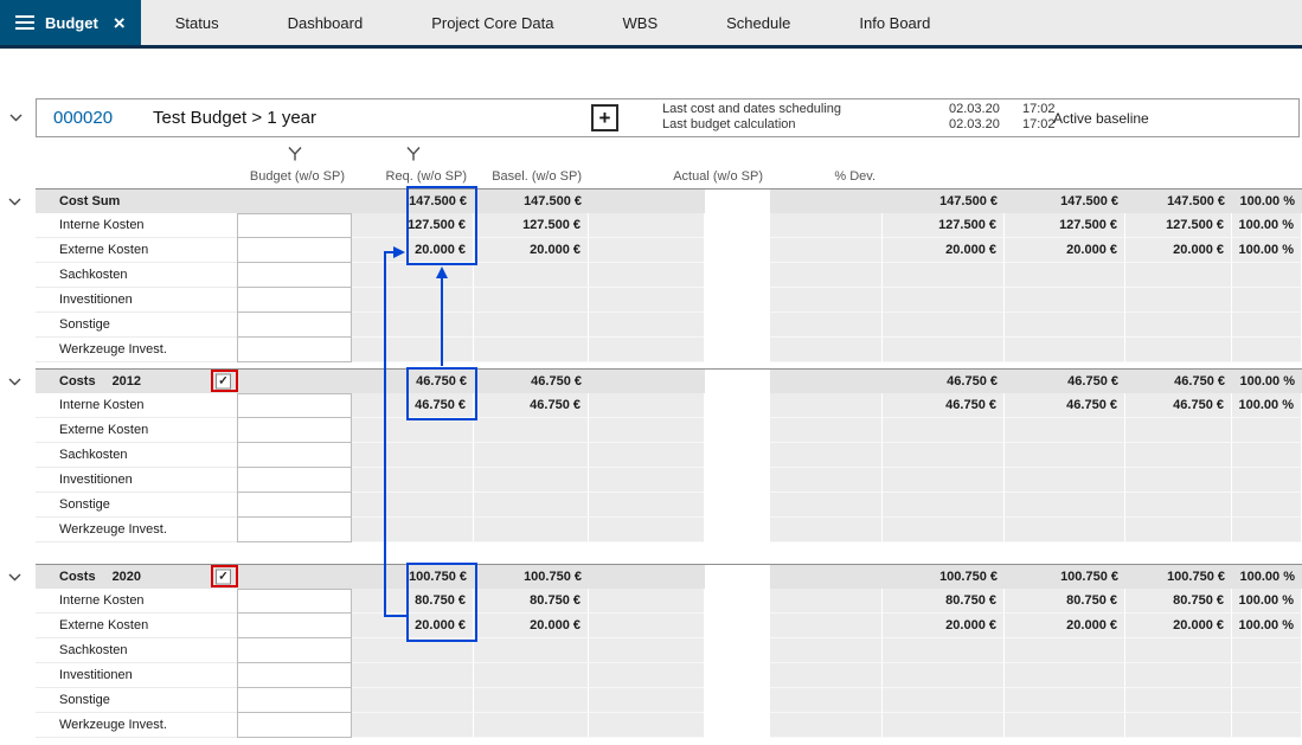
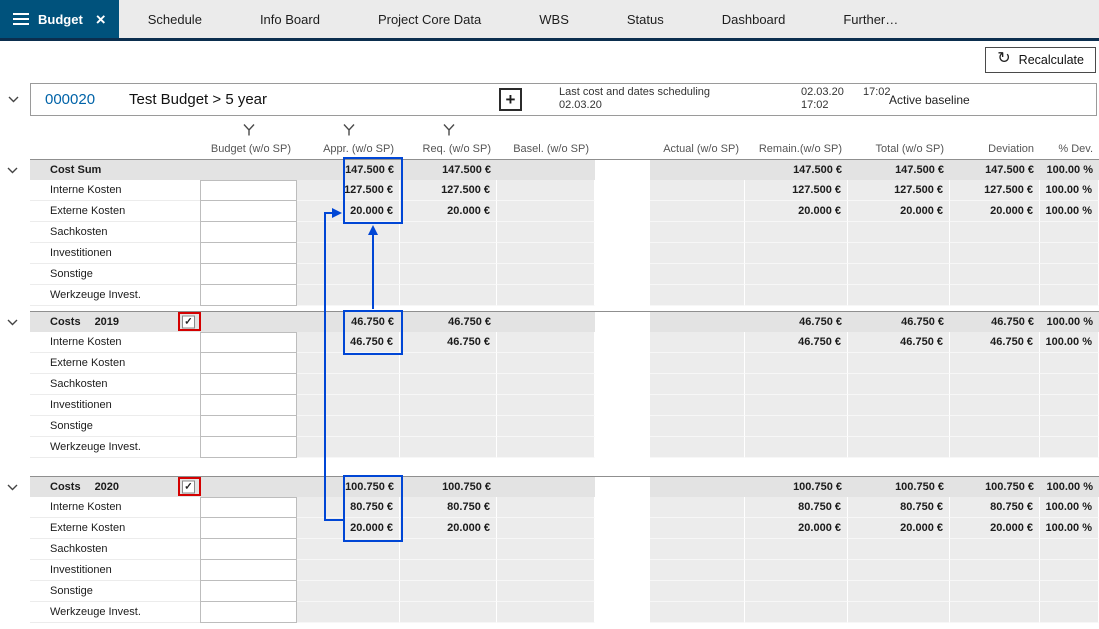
  Budget
  ×
- Status
+ Schedule
- Dashboard
+ Info Board
  Project Core Data
  WBS
- Schedule
+ Status
- Info Board
+ Dashboard
+ Further…
+ ↻
+ Recalculate
  000020
- Test Budget > 1 year
+ Test Budget > 5 year
  +
  Last cost and dates scheduling
  02.03.20
  17:02
- Last budget calculation
  02.03.20
  17:02
  Active baseline
  Budget (w/o SP)
+ Appr. (w/o SP)
  Req. (w/o SP)
  Basel. (w/o SP)
  Actual (w/o SP)
+ Remain.(w/o SP)
+ Total (w/o SP)
+ Deviation
  % Dev.
  Cost Sum
  147.500 €
  147.500 €
  147.500 €
  147.500 €
  147.500 €
  100.00 %
  Interne Kosten
  127.500 €
  127.500 €
  127.500 €
  127.500 €
  127.500 €
  100.00 %
  Externe Kosten
  20.000 €
  20.000 €
  20.000 €
  20.000 €
  20.000 €
  100.00 %
  Sachkosten
  Investitionen
  Sonstige
  Werkzeuge Invest.
- Costs 2012
+ Costs 2019
  ✓
  46.750 €
  46.750 €
  46.750 €
  46.750 €
  46.750 €
  100.00 %
  Interne Kosten
  46.750 €
  46.750 €
  46.750 €
  46.750 €
  46.750 €
  100.00 %
  Externe Kosten
  Sachkosten
  Investitionen
  Sonstige
  Werkzeuge Invest.
  Costs 2020
  ✓
  100.750 €
  100.750 €
  100.750 €
  100.750 €
  100.750 €
  100.00 %
  Interne Kosten
  80.750 €
  80.750 €
  80.750 €
  80.750 €
  80.750 €
  100.00 %
  Externe Kosten
  20.000 €
  20.000 €
  20.000 €
  20.000 €
  20.000 €
  100.00 %
  Sachkosten
  Investitionen
  Sonstige
  Werkzeuge Invest.
